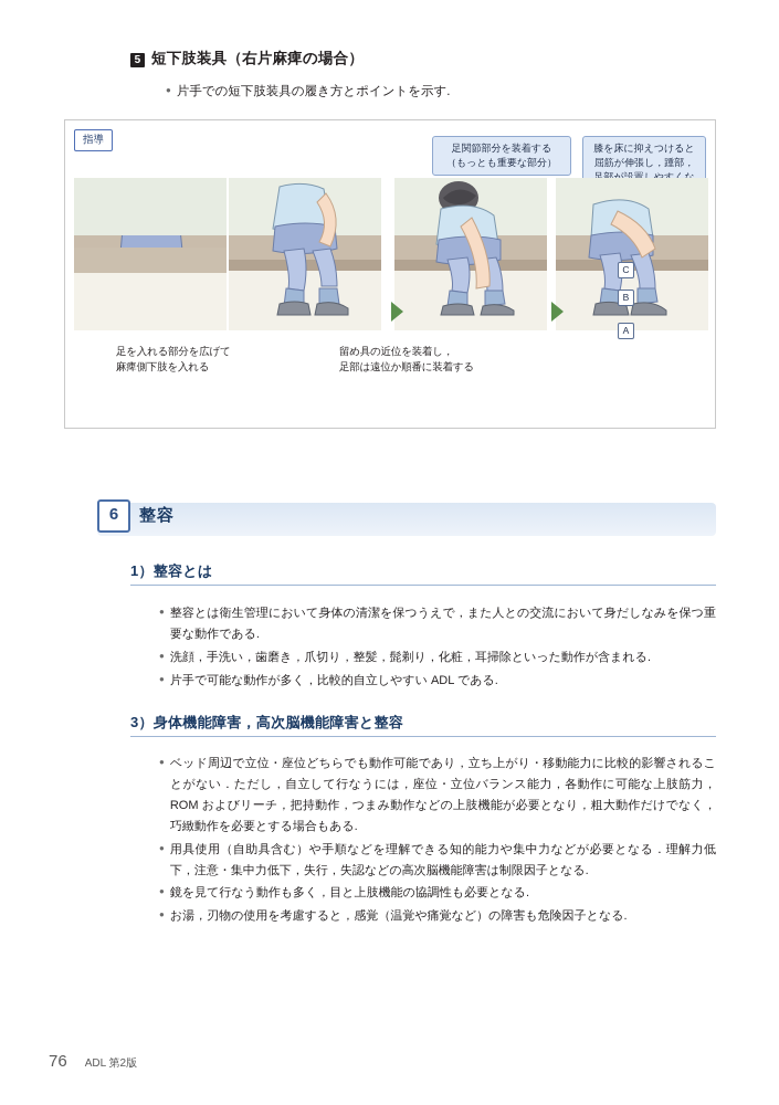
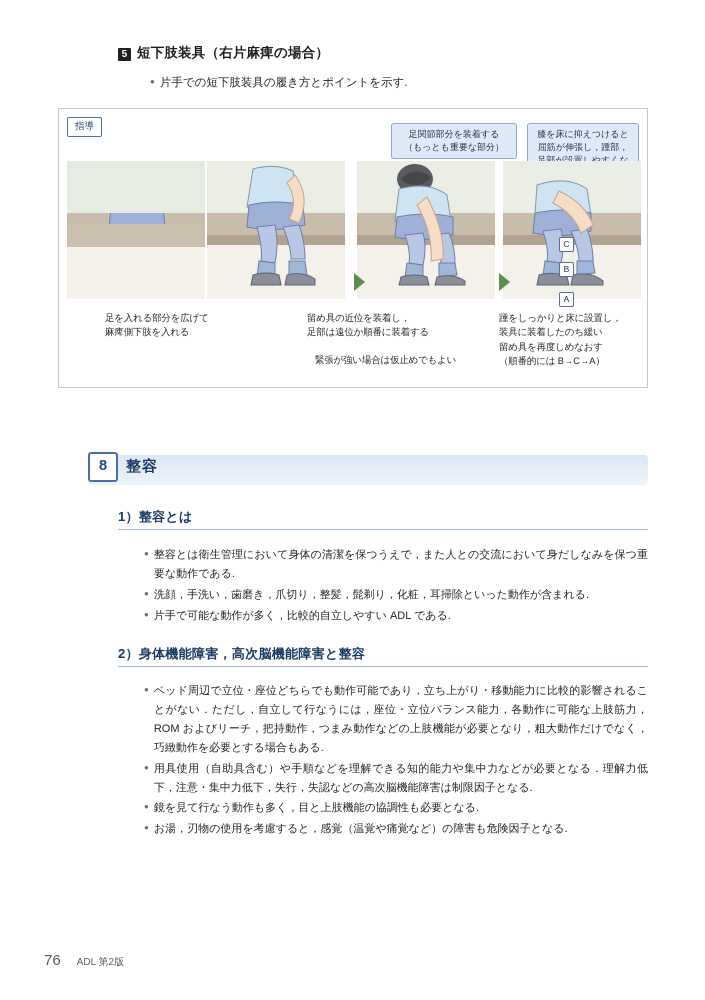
  5
  短下肢装具（右片麻痺の場合）
  ●
  片手での短下肢装具の履き方とポイントを示す.
  指導
  足関節部分を装着する
  （もっとも重要な部分）
  膝を床に抑えつけると
  屈筋が伸張し，踵部，
  C
  B
  A
  足を入れる部分を広げて
  麻痺側下肢を入れる
  留め具の近位を装着し，
  足部は遠位か順番に装着する
+ 緊張が強い場合は仮止めでもよい
+ 踵をしっかりと床に設置し，
+ 装具に装着したのち緩い
+ 留め具を再度しめなおす
+ （順番的には B→C→A）
- 6
+ 8
  整容
  1）整容とは
  ●
  整容とは衛生管理において身体の清潔を保つうえで，また人との交流において身だしなみを保つ重要な動作である.
  ●
  洗顔，手洗い，歯磨き，爪切り，整髪，髭剃り，化粧，耳掃除といった動作が含まれる.
  ●
  片手で可能な動作が多く，比較的自立しやすい ADL である.
- 3）身体機能障害，高次脳機能障害と整容
+ 2）身体機能障害，高次脳機能障害と整容
  ●
  ベッド周辺で立位・座位どちらでも動作可能であり，立ち上がり・移動能力に比較的影響されることがない．ただし，自立して行なうには，座位・立位バランス能力，各動作に可能な上肢筋力，ROM およびリーチ，把持動作，つまみ動作などの上肢機能が必要となり，粗大動作だけでなく，巧緻動作を必要とする場合もある.
  ●
  用具使用（自助具含む）や手順などを理解できる知的能力や集中力などが必要となる．理解力低下，注意・集中力低下，失行，失認などの高次脳機能障害は制限因子となる.
  ●
  鏡を見て行なう動作も多く，目と上肢機能の協調性も必要となる.
  ●
  お湯，刃物の使用を考慮すると，感覚（温覚や痛覚など）の障害も危険因子となる.
  76
  ADL 第2版
